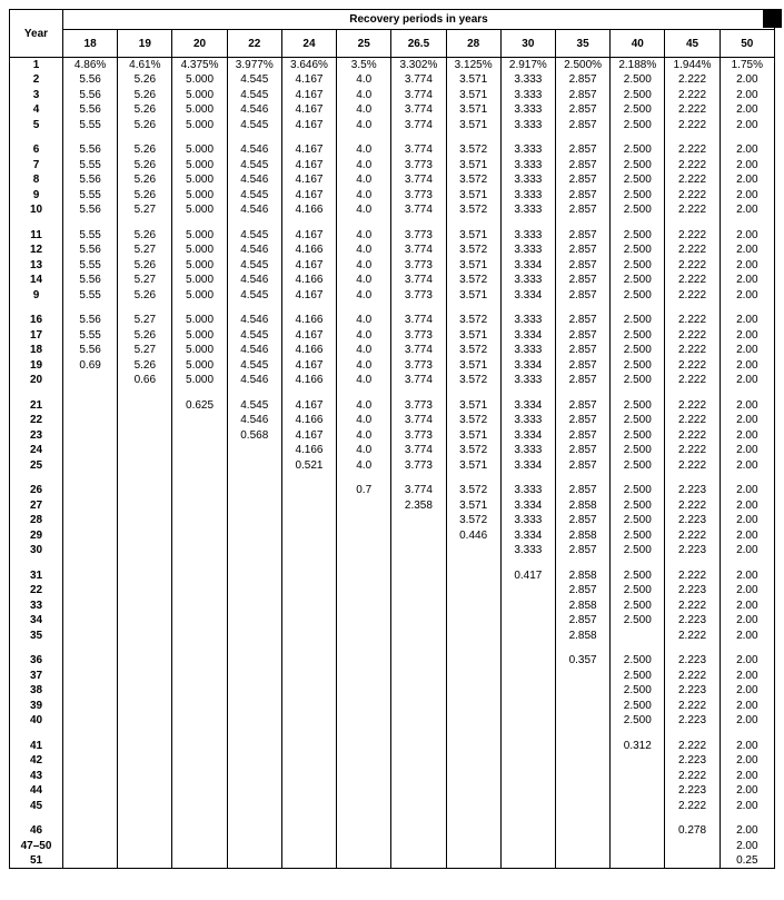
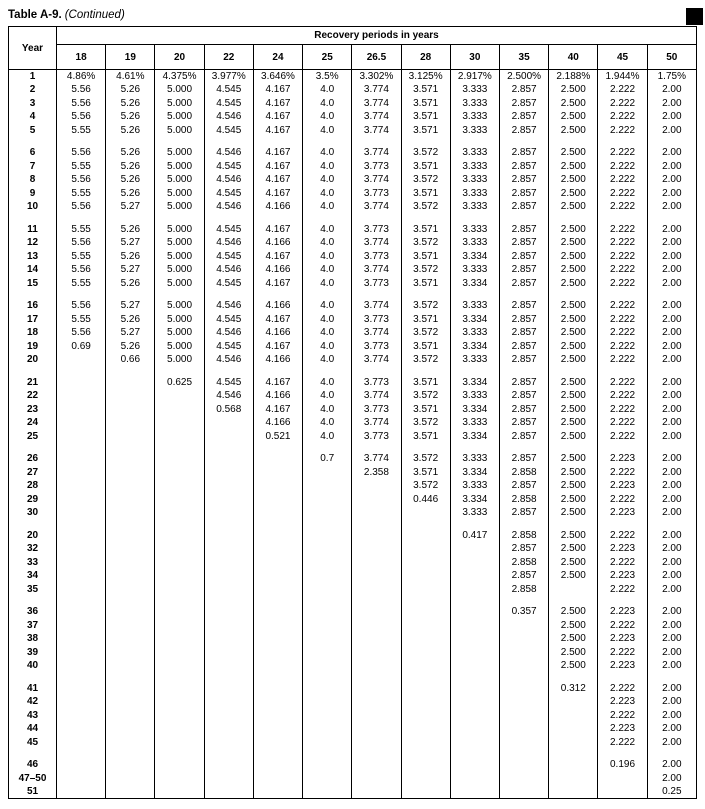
+ Table A-9. (Continued)
  Year	Recovery periods in years
  18	19	20	22	24	25	26.5	28	30	35	40	45	50
  1	4.86%	4.61%	4.375%	3.977%	3.646%	3.5%	3.302%	3.125%	2.917%	2.500%	2.188%	1.944%	1.75%
  2	5.56	5.26	5.000	4.545	4.167	4.0	3.774	3.571	3.333	2.857	2.500	2.222	2.00
  3	5.56	5.26	5.000	4.545	4.167	4.0	3.774	3.571	3.333	2.857	2.500	2.222	2.00
  4	5.56	5.26	5.000	4.546	4.167	4.0	3.774	3.571	3.333	2.857	2.500	2.222	2.00
  5	5.55	5.26	5.000	4.545	4.167	4.0	3.774	3.571	3.333	2.857	2.500	2.222	2.00
  6	5.56	5.26	5.000	4.546	4.167	4.0	3.774	3.572	3.333	2.857	2.500	2.222	2.00
  7	5.55	5.26	5.000	4.545	4.167	4.0	3.773	3.571	3.333	2.857	2.500	2.222	2.00
  8	5.56	5.26	5.000	4.546	4.167	4.0	3.774	3.572	3.333	2.857	2.500	2.222	2.00
  9	5.55	5.26	5.000	4.545	4.167	4.0	3.773	3.571	3.333	2.857	2.500	2.222	2.00
  10	5.56	5.27	5.000	4.546	4.166	4.0	3.774	3.572	3.333	2.857	2.500	2.222	2.00
  11	5.55	5.26	5.000	4.545	4.167	4.0	3.773	3.571	3.333	2.857	2.500	2.222	2.00
  12	5.56	5.27	5.000	4.546	4.166	4.0	3.774	3.572	3.333	2.857	2.500	2.222	2.00
  13	5.55	5.26	5.000	4.545	4.167	4.0	3.773	3.571	3.334	2.857	2.500	2.222	2.00
  14	5.56	5.27	5.000	4.546	4.166	4.0	3.774	3.572	3.333	2.857	2.500	2.222	2.00
- 9	5.55	5.26	5.000	4.545	4.167	4.0	3.773	3.571	3.334	2.857	2.500	2.222	2.00
+ 15	5.55	5.26	5.000	4.545	4.167	4.0	3.773	3.571	3.334	2.857	2.500	2.222	2.00
  16	5.56	5.27	5.000	4.546	4.166	4.0	3.774	3.572	3.333	2.857	2.500	2.222	2.00
  17	5.55	5.26	5.000	4.545	4.167	4.0	3.773	3.571	3.334	2.857	2.500	2.222	2.00
  18	5.56	5.27	5.000	4.546	4.166	4.0	3.774	3.572	3.333	2.857	2.500	2.222	2.00
  19	0.69	5.26	5.000	4.545	4.167	4.0	3.773	3.571	3.334	2.857	2.500	2.222	2.00
  20		0.66	5.000	4.546	4.166	4.0	3.774	3.572	3.333	2.857	2.500	2.222	2.00
  21			0.625	4.545	4.167	4.0	3.773	3.571	3.334	2.857	2.500	2.222	2.00
  22				4.546	4.166	4.0	3.774	3.572	3.333	2.857	2.500	2.222	2.00
  23				0.568	4.167	4.0	3.773	3.571	3.334	2.857	2.500	2.222	2.00
  24					4.166	4.0	3.774	3.572	3.333	2.857	2.500	2.222	2.00
  25					0.521	4.0	3.773	3.571	3.334	2.857	2.500	2.222	2.00
  26						0.7	3.774	3.572	3.333	2.857	2.500	2.223	2.00
  27							2.358	3.571	3.334	2.858	2.500	2.222	2.00
  28								3.572	3.333	2.857	2.500	2.223	2.00
  29								0.446	3.334	2.858	2.500	2.222	2.00
  30									3.333	2.857	2.500	2.223	2.00
- 31									0.417	2.858	2.500	2.222	2.00
+ 20									0.417	2.858	2.500	2.222	2.00
- 22										2.857	2.500	2.223	2.00
+ 32										2.857	2.500	2.223	2.00
  33										2.858	2.500	2.222	2.00
  34										2.857	2.500	2.223	2.00
  35										2.858		2.222	2.00
  36										0.357	2.500	2.223	2.00
  37											2.500	2.222	2.00
  38											2.500	2.223	2.00
  39											2.500	2.222	2.00
  40											2.500	2.223	2.00
  41											0.312	2.222	2.00
  42												2.223	2.00
  43												2.222	2.00
  44												2.223	2.00
  45												2.222	2.00
- 46												0.278	2.00
+ 46												0.196	2.00
  47–50													2.00
  51													0.25
